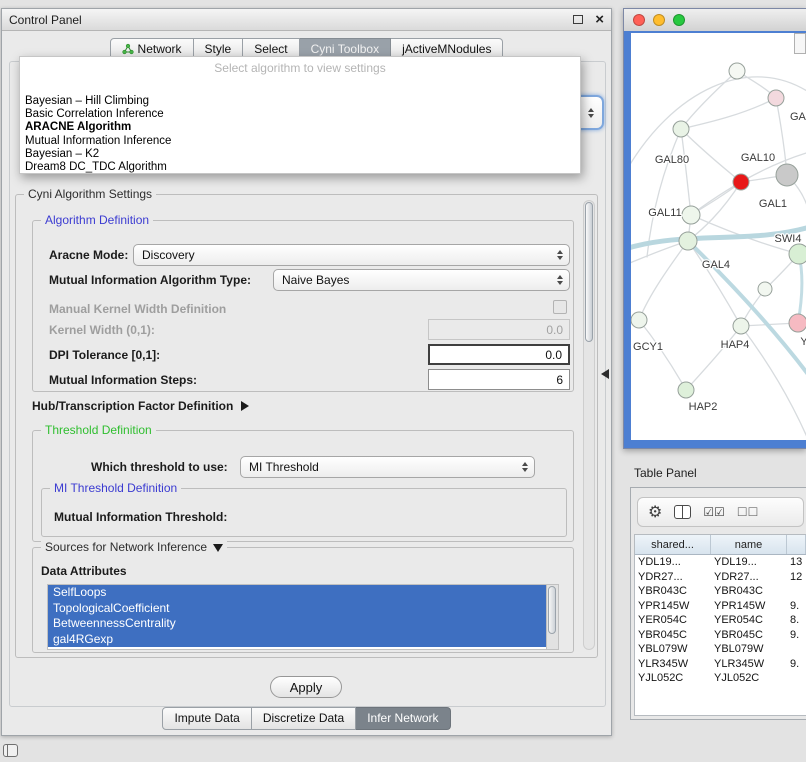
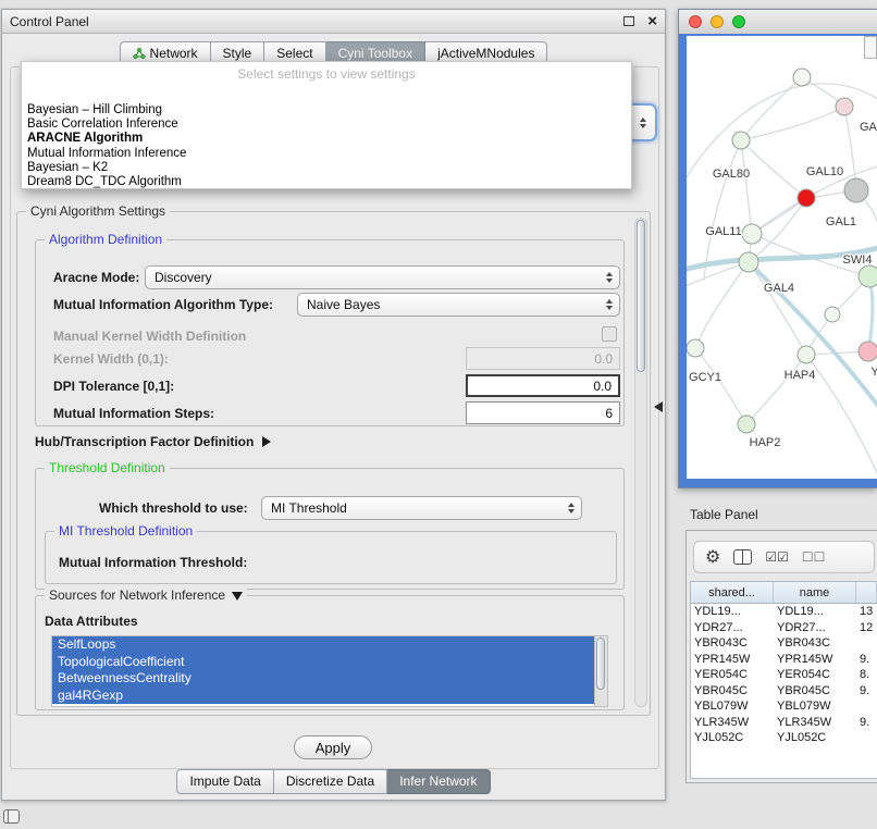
  Control Panel
  ×
  Network
  Style
  Select
  Cyni Toolbox
  jActiveMNodules
- Select algorithm to view settings
+ Select settings to view settings
  Bayesian – Hill Climbing
  Basic Correlation Inference
  ARACNE Algorithm
  Mutual Information Inference
  Bayesian – K2
  Dream8 DC_TDC Algorithm
  Cyni Algorithm Settings
  Algorithm Definition
  Aracne Mode:
  Discovery
  Mutual Information Algorithm Type:
  Naive Bayes
  Manual Kernel Width Definition
  Kernel Width (0,1):
  0.0
  DPI Tolerance [0,1]:
  0.0
  Mutual Information Steps:
  6
  Hub/Transcription Factor Definition
  Threshold Definition
  Which threshold to use:
  MI Threshold
  MI Threshold Definition
  Mutual Information Threshold:
  Sources for Network Inference
  Data Attributes
  SelfLoops
  TopologicalCoefficient
  BetweennessCentrality
  gal4RGexp
  Apply
  Impute Data
  Discretize Data
  Infer Network
  GAL80
  GAL10
  GAL11
  GAL1
  SWI4
  GAL4
  GCY1
  HAP4
  HAP2
  Y
  Table Panel
  ⚙
  ☑☑
  ☐☐
  shared...
  name
  YDL19...
  YDL19...
  13
  YDR27...
  YDR27...
  12
  YBR043C
  YBR043C
  YPR145W
  YPR145W
  9.
  YER054C
  YER054C
  8.
  YBR045C
  YBR045C
  9.
  YBL079W
  YBL079W
  YLR345W
  YLR345W
  9.
  YJL052C
  YJL052C
